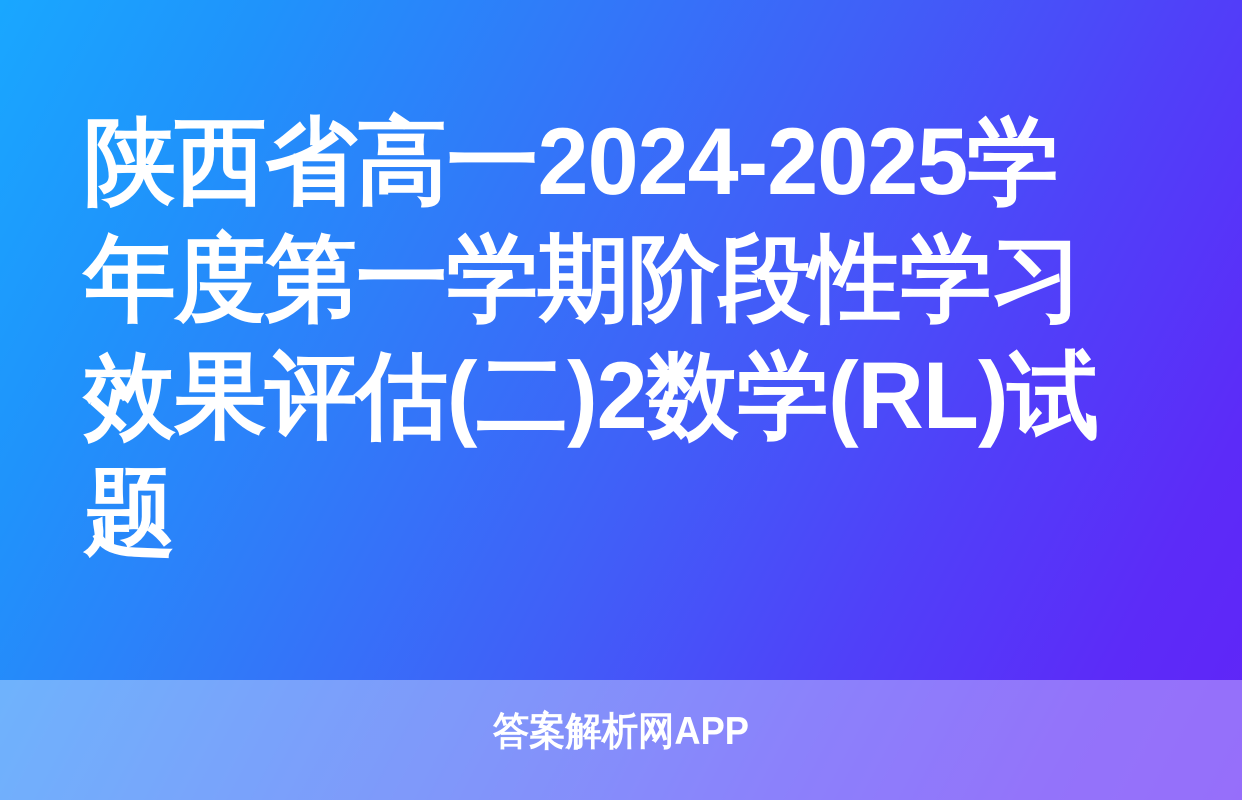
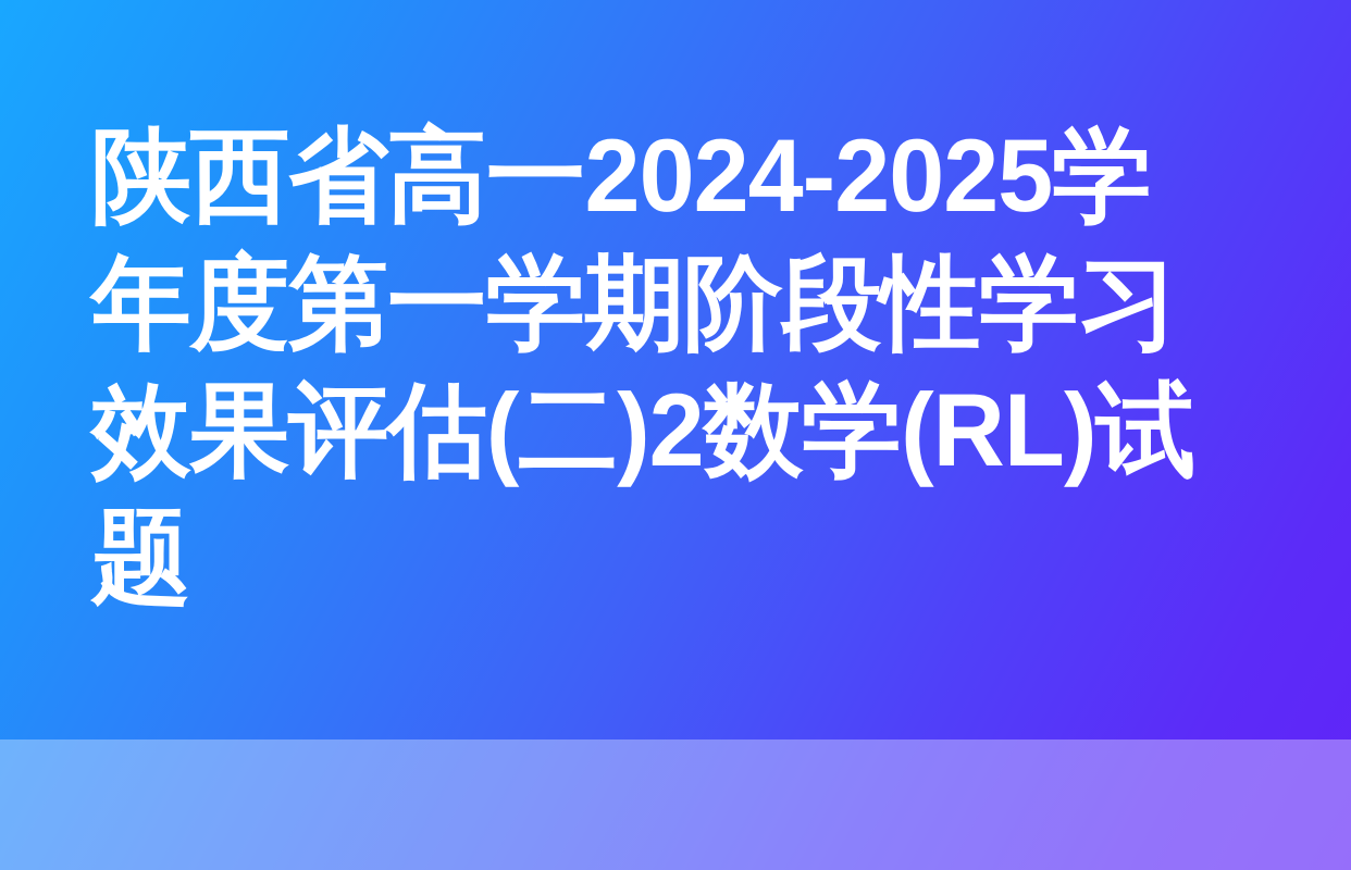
  陕西省高一2024-2025学年度第一学期阶段性学习效果评估(二)2数学(RL)试题
- 答案解析网APP
